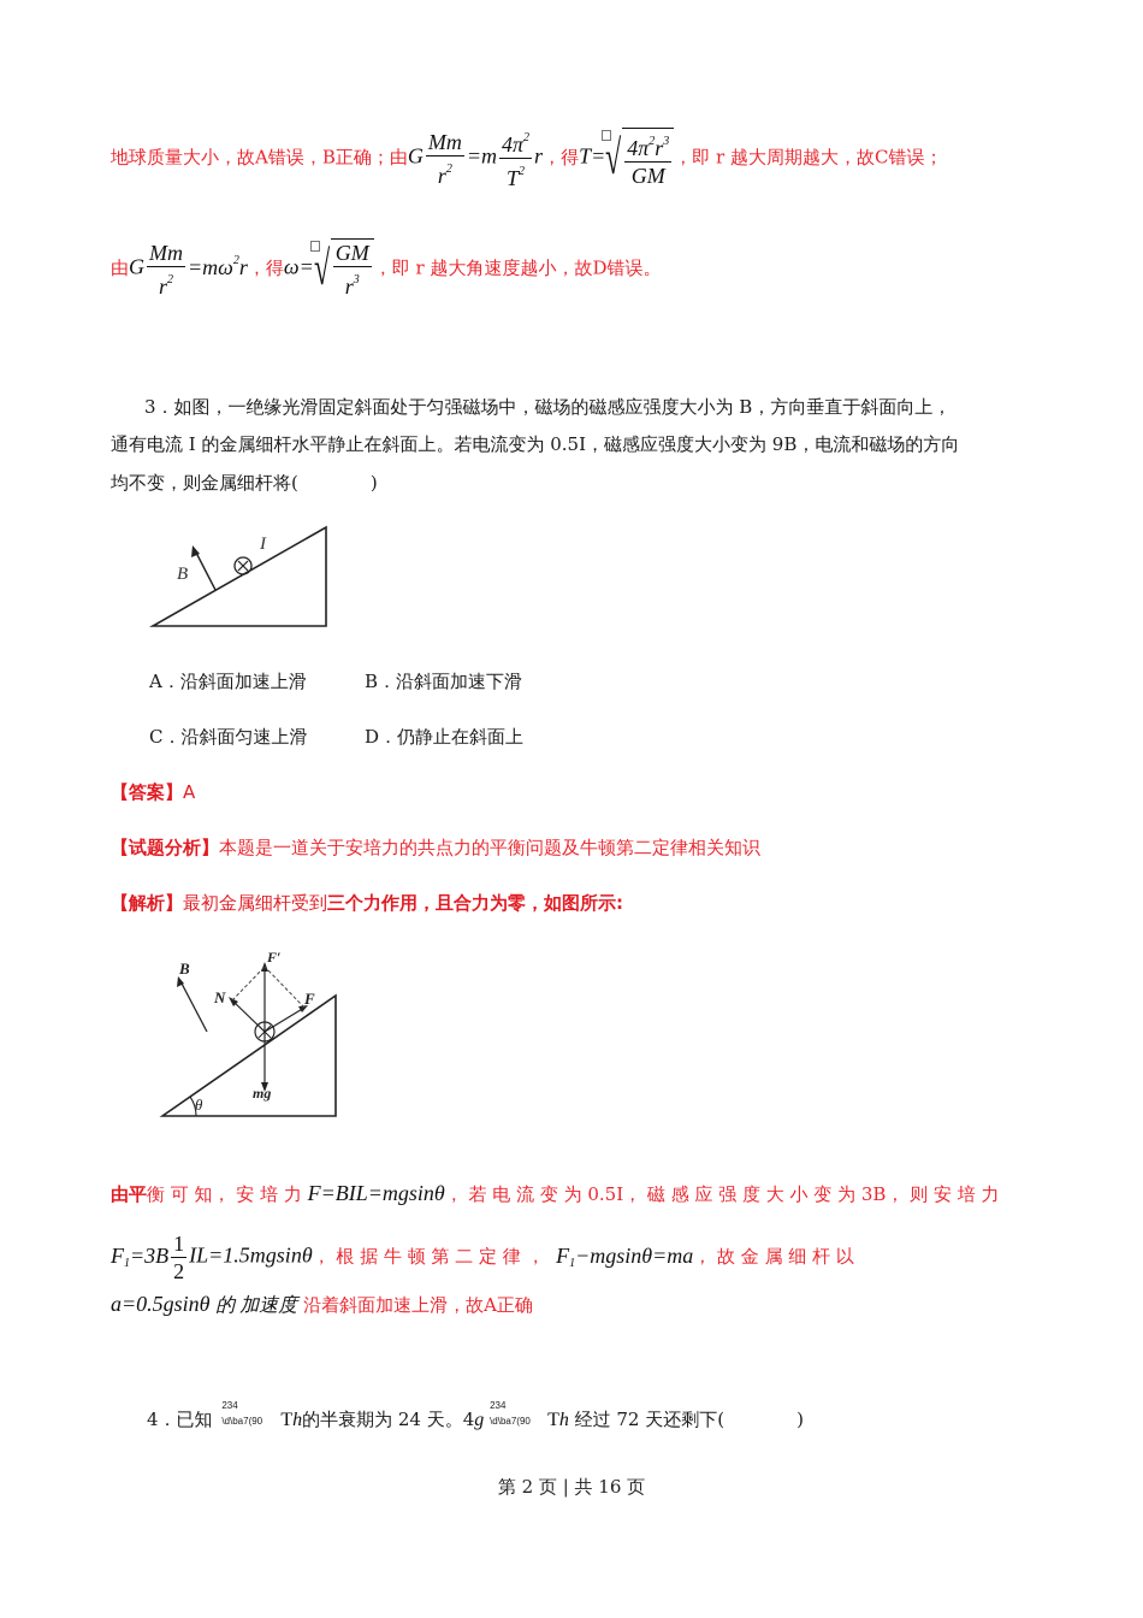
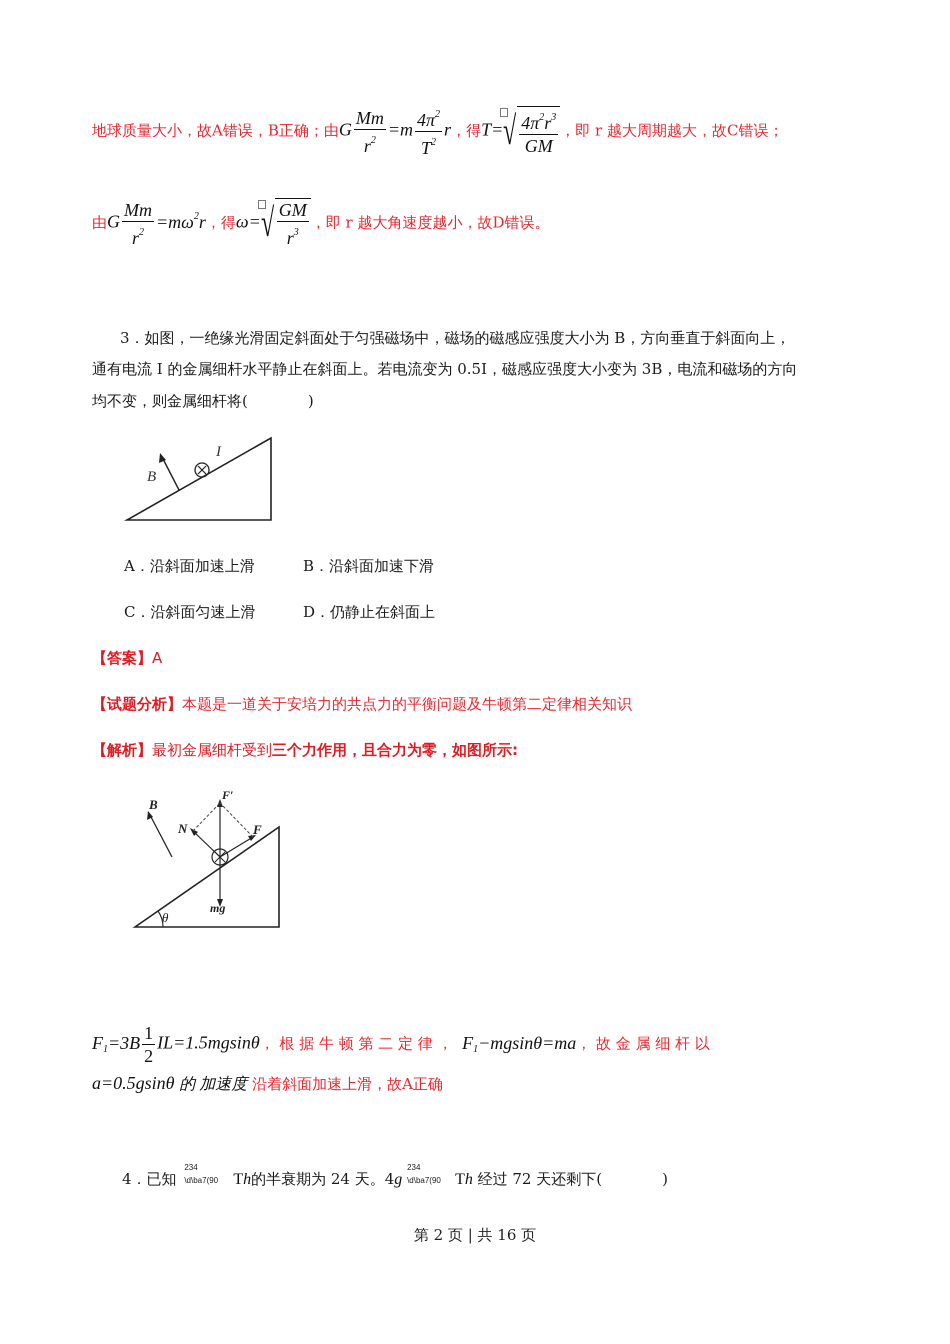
  地球质量大小，故A错误，B正确；由G
  Mm
  r2
  =m
  4π2
  T2
  r，得T=
  √
  4π2r3
  GM
  ，即 r 越大周期越大，故C错误；
  由G
  Mm
  r2
  =mω2r，得ω=
  √
  GM
  r3
  ，即 r 越大角速度越小，故D错误。
  3．如图，一绝缘光滑固定斜面处于匀强磁场中，磁场的磁感应强度大小为 B，方向垂直于斜面向上，
- 通有电流 I 的金属细杆水平静止在斜面上。若电流变为 0.5I，磁感应强度大小变为 9B，电流和磁场的方向
+ 通有电流 I 的金属细杆水平静止在斜面上。若电流变为 0.5I，磁感应强度大小变为 3B，电流和磁场的方向
  均不变，则金属细杆将( )
  B
  I
  A．沿斜面加速上滑
  B．沿斜面加速下滑
  C．沿斜面匀速上滑
  D．仍静止在斜面上
  【答案】A
  【试题分析】本题是一道关于安培力的共点力的平衡问题及牛顿第二定律相关知识
  【解析】最初金属细杆受到三个力作用，且合力为零，如图所示:
  θ
  B
  F′
  N
  F
  mg
- 由平衡 可 知， 安 培 力 F=BIL=mgsinθ， 若 电 流 变 为 0.5I， 磁 感 应 强 度 大 小 变 为 3B， 则 安 培 力
  F1=3B
  1
  2
  IL=1.5mgsinθ， 根 据 牛 顿 第 二 定 律 ， F1−mgsinθ=ma， 故 金 属 细 杆 以
  a=0.5gsinθ 的 加速度 沿着斜面加速上滑，故A正确
  4．已知
  234
  \d\ba7(90
  Th的半衰期为 24 天。4g
  234
  \d\ba7(90
  Th 经过 72 天还剩下( )
  第 2 页 | 共 16 页
